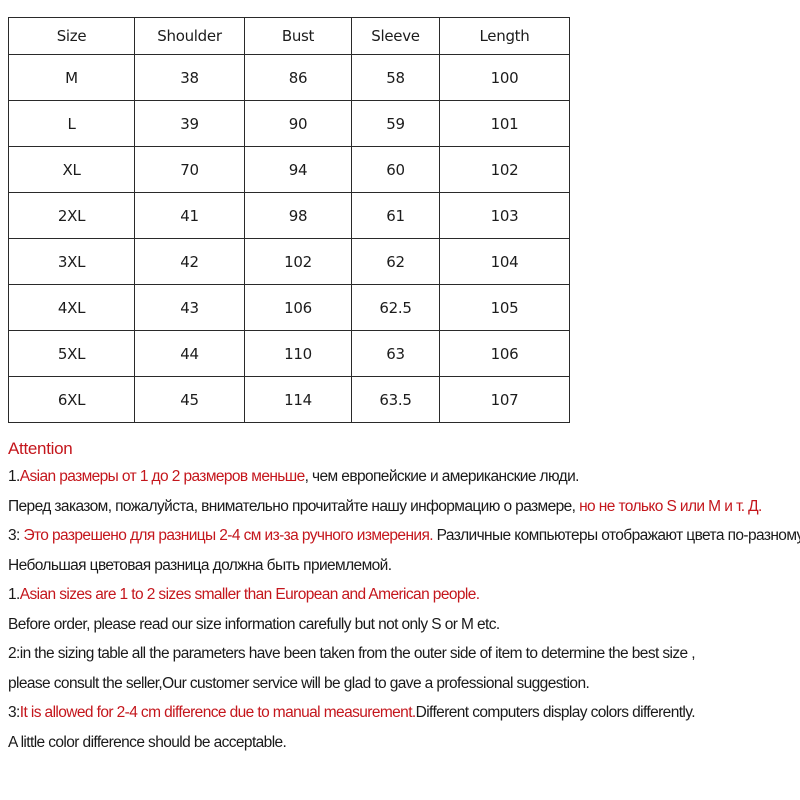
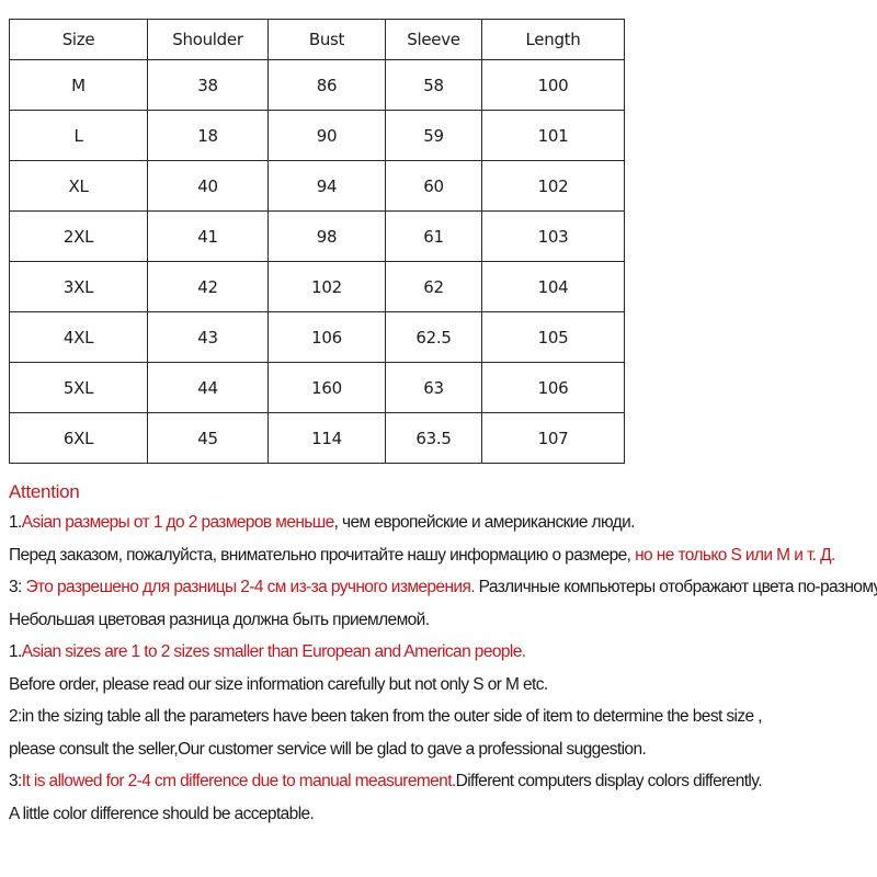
  Size	Shoulder	Bust	Sleeve	Length
  M	38	86	58	100
- L	39	90	59	101
+ L	18	90	59	101
- XL	70	94	60	102
+ XL	40	94	60	102
  2XL	41	98	61	103
  3XL	42	102	62	104
  4XL	43	106	62.5	105
- 5XL	44	110	63	106
+ 5XL	44	160	63	106
  6XL	45	114	63.5	107
  Attention
  1.Asian размеры от 1 до 2 размеров меньше, чем европейские и американские люди.
  Перед заказом, пожалуйста, внимательно прочитайте нашу информацию о размере, но не только S или M и т. Д.
  3: Это разрешено для разницы 2-4 см из-за ручного измерения. Различные компьютеры отображают цвета по-разному
  Небольшая цветовая разница должна быть приемлемой.
  1.Asian sizes are 1 to 2 sizes smaller than European and American people.
  Before order, please read our size information carefully but not only S or M etc.
  2:in the sizing table all the parameters have been taken from the outer side of item to determine the best size ,
  please consult the seller,Our customer service will be glad to gave a professional suggestion.
  3:It is allowed for 2-4 cm difference due to manual measurement.Different computers display colors differently.
  A little color difference should be acceptable.
